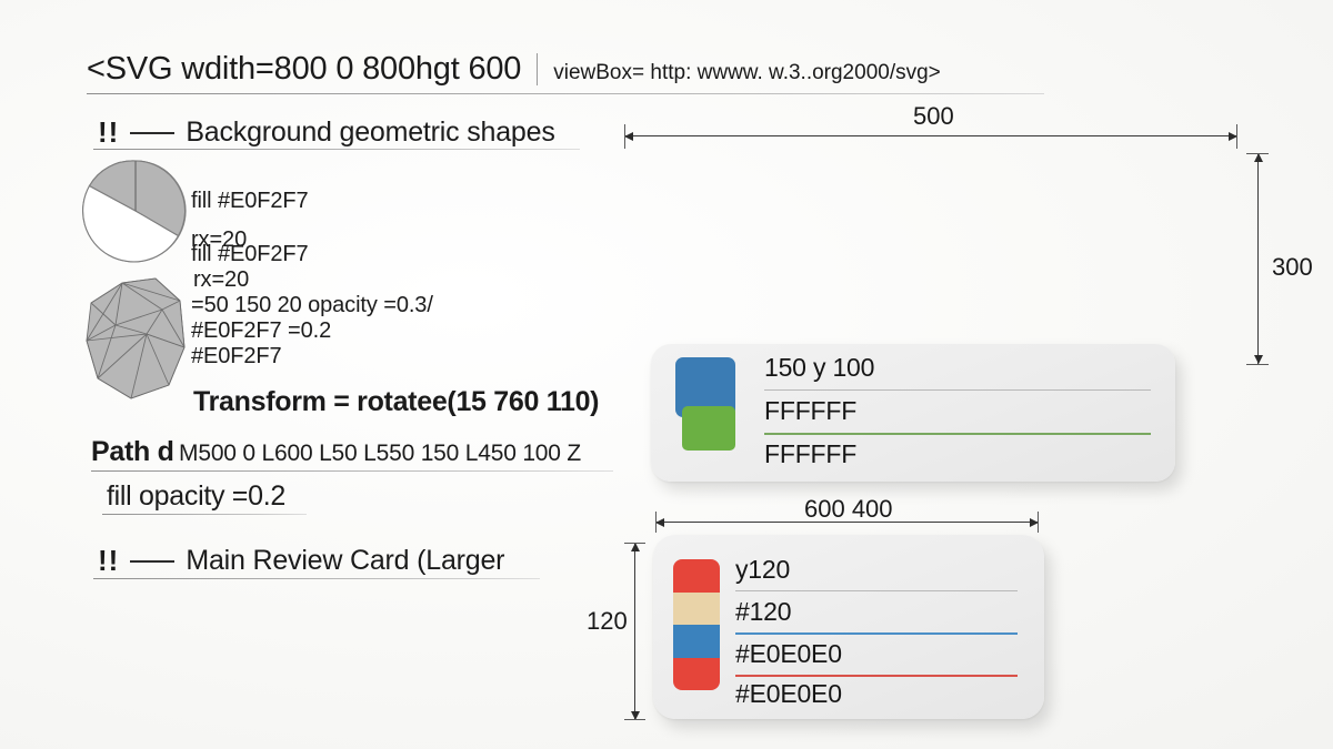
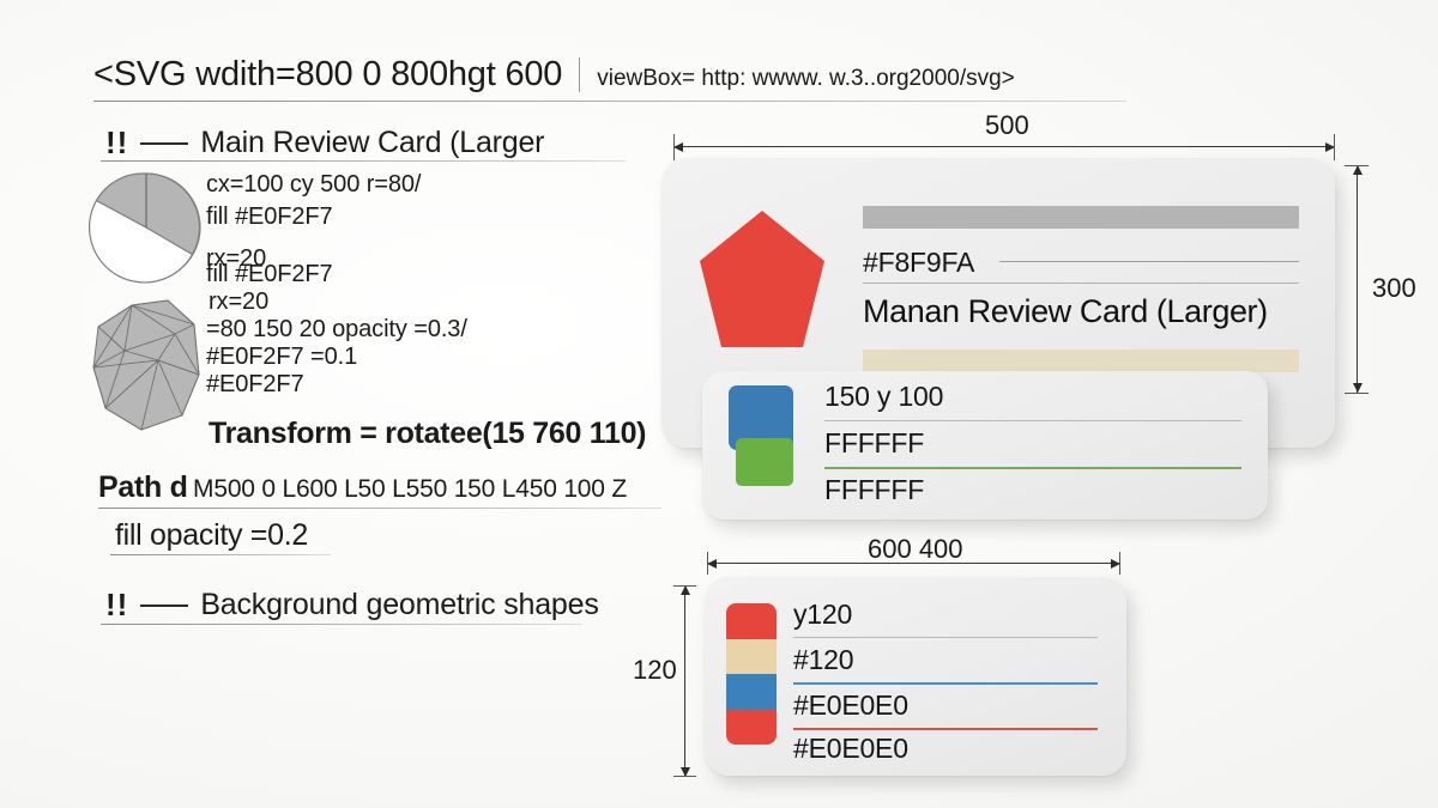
  <SVG wdith=800 0 800hgt 600
  viewBox= http: wwww. w.3..org2000/svg>
  !!
- Background geometric shapes
+ Main Review Card (Larger
+ cx=100 cy 500 r=80/
  fill #E0F2F7
  rx=20
  fill #E0F2F7
  rx=20
- =50 150 20 opacity =0.3/
+ =80 150 20 opacity =0.3/
- #E0F2F7 =0.2
+ #E0F2F7 =0.1
  #E0F2F7
  Transform = rotatee(15 760 110)
  Path d M500 0 L600 L50 L550 150 L450 100 Z
  fill opacity =0.2
  !!
- Main Review Card (Larger
+ Background geometric shapes
  500
  300
+ #F8F9FA
+ Manan Review Card (Larger)
  150 y 100
  FFFFFF
  FFFFFF
  600 400
  120
  y120
  #120
  #E0E0E0
  #E0E0E0
